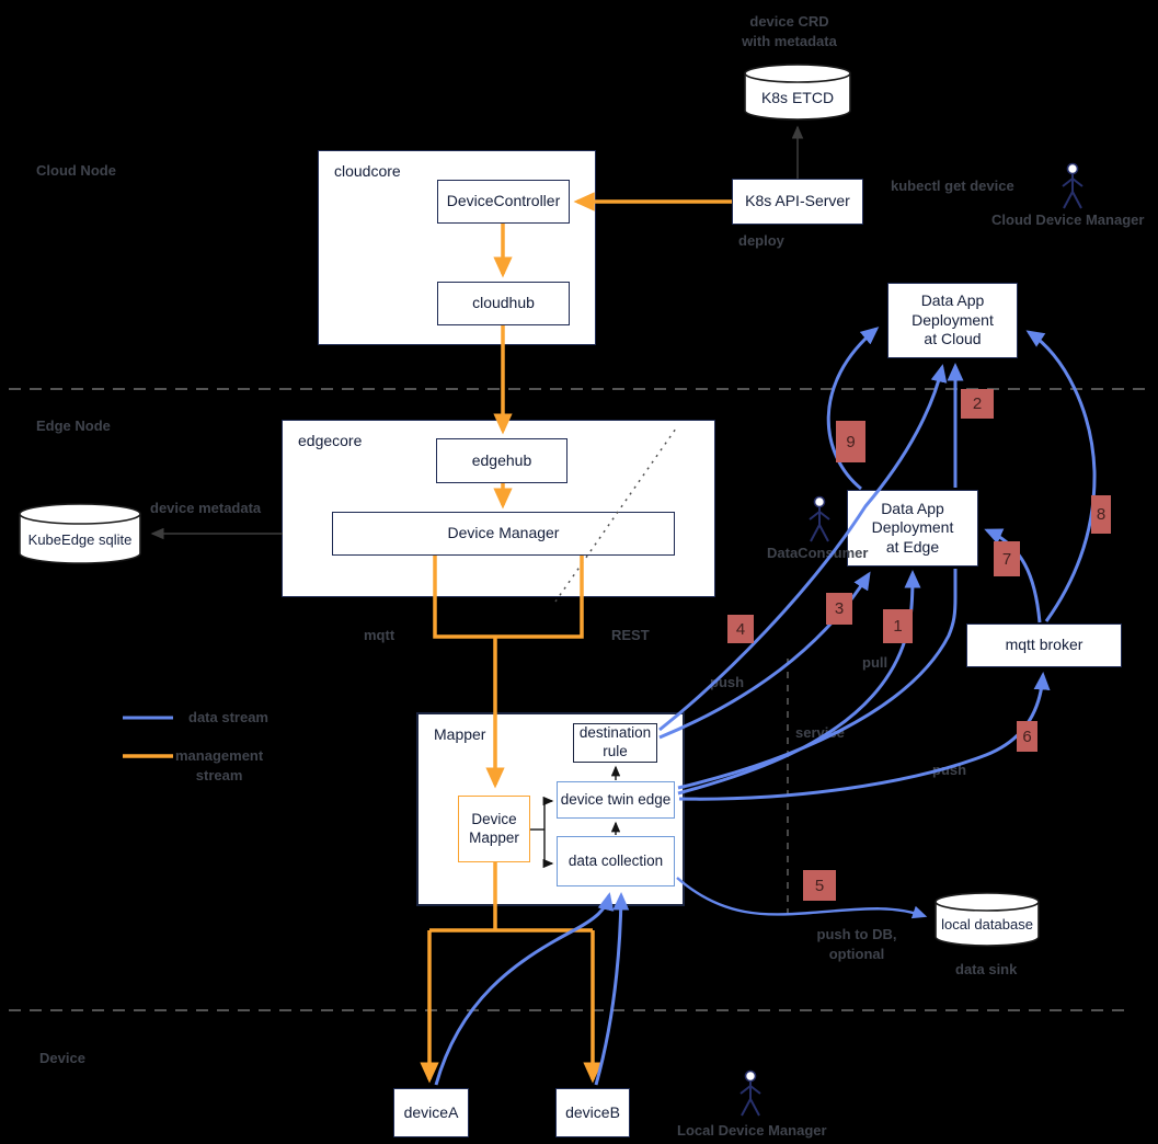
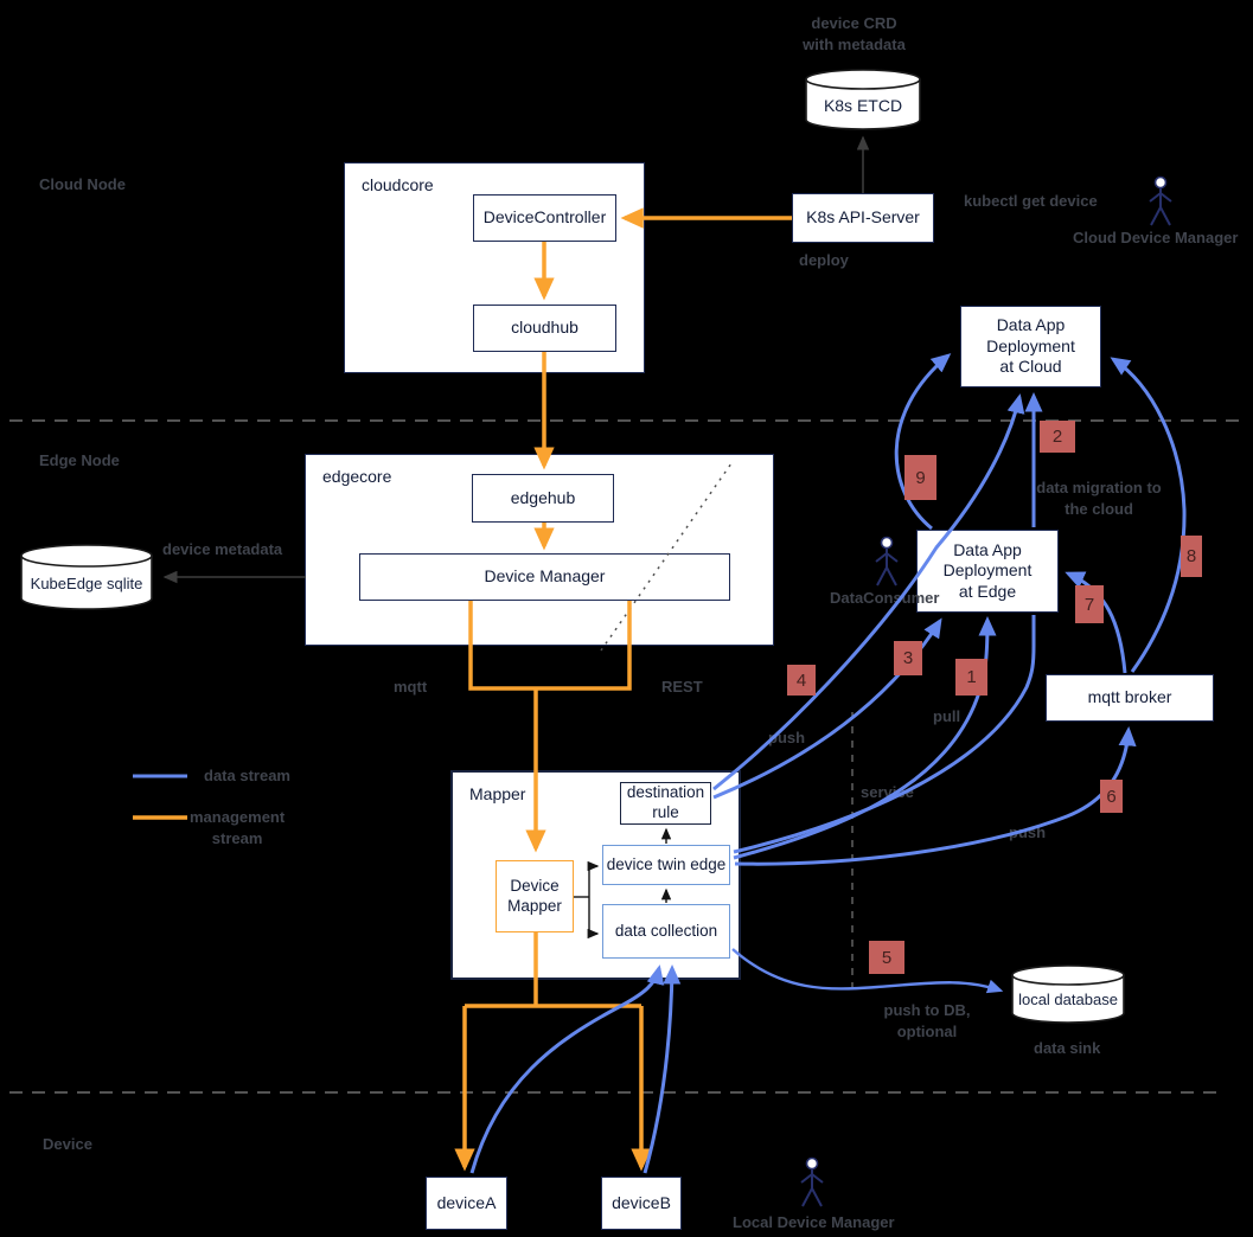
  Cloud Node
  Edge Node
  Device
  data stream
  management
  stream
  device CRD
  with metadata
  kubectl get device
  Cloud Device Manager
  deploy
  K8s ETCD
  cloudcore
  DeviceController
  cloudhub
  K8s API-Server
  edgecore
  edgehub
  Device Manager
  KubeEdge sqlite
  device metadata
  mqtt
  REST
  Mapper
  destination
  rule
  device twin edge
  data collection
  Device
  Mapper
  Data App
  Deployment
  at Cloud
  Data App
  Deployment
  at Edge
  mqtt broker
  local database
  data sink
  deviceA
  deviceB
  ush
  pull
  servce
+ data migration to
+ the cloud
  push to DB,
  optional
  DataConsumer
  Local Device Manager
  1
  2
  3
  4
  5
  6
  7
  8
  9
